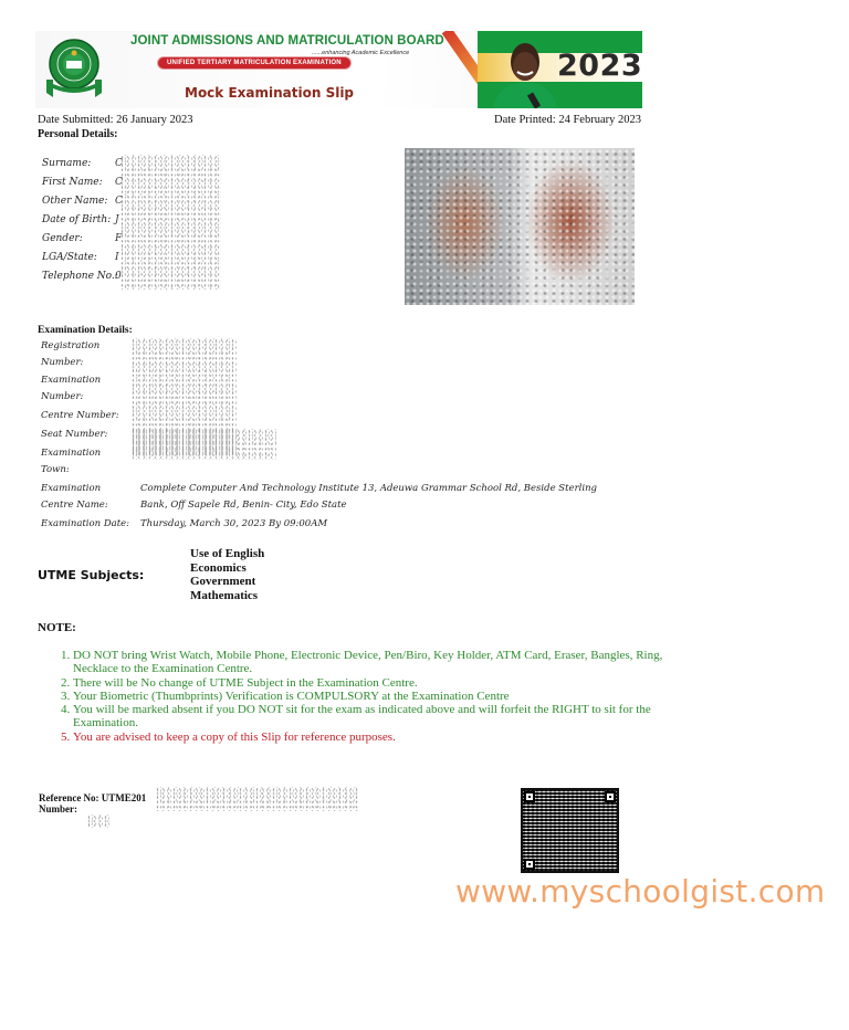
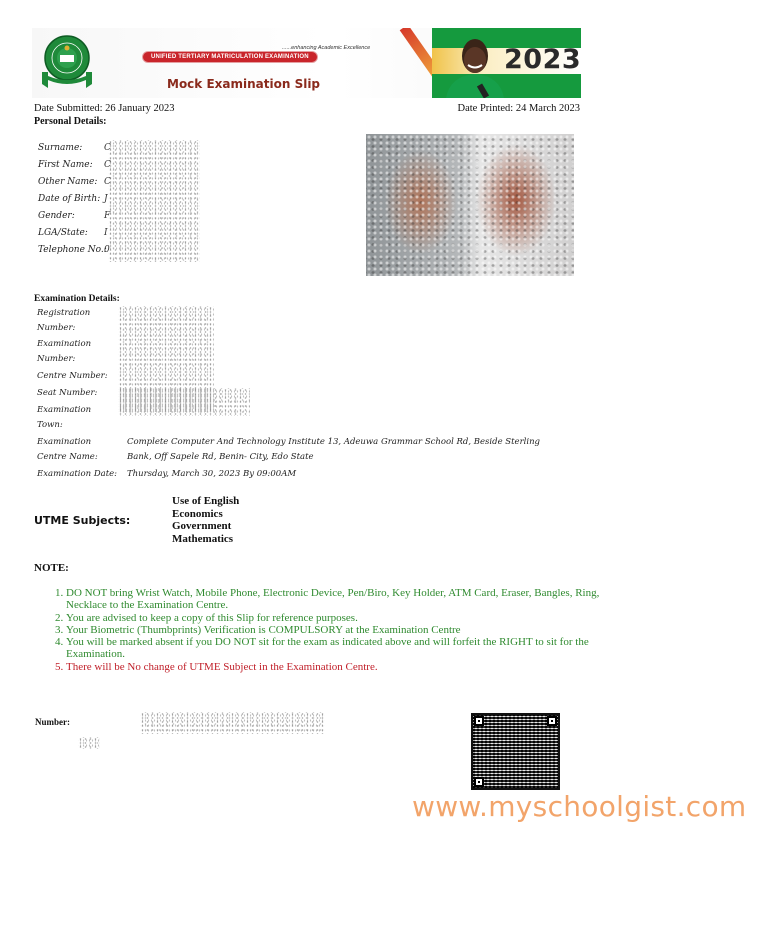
- JOINT ADMISSIONS AND MATRICULATION BOARD
  Mock Examination Slip
  2023
  Date Submitted: 26 January 2023
- Date Printed: 24 February 2023
+ Date Printed: 24 March 2023
  Personal Details:
  Surname:
  C
  First Name:
  C
  Other Name:
  C
  Date of Birth:
  J
  Gender:
  F
  LGA/State:
  I
  Telephone No.:
  0
  Examination Details:
  Registration
  Number:
  Examination
  Number:
  Centre Number:
  Seat Number:
  Examination
  Town:
  Examination
  Centre Name:
  Complete Computer And Technology Institute 13, Adeuwa Grammar School Rd, Beside Sterling
  Bank, Off Sapele Rd, Benin- City, Edo State
  Examination Date:
  Thursday, March 30, 2023 By 09:00AM
  UTME Subjects:
  Use of English
  Economics
  Government
  Mathematics
  NOTE:
  DO NOT bring Wrist Watch, Mobile Phone, Electronic Device, Pen/Biro, Key Holder, ATM Card, Eraser, Bangles, Ring, Necklace to the Examination Centre.
- There will be No change of UTME Subject in the Examination Centre.
+ You are advised to keep a copy of this Slip for reference purposes.
  Your Biometric (Thumbprints) Verification is COMPULSORY at the Examination Centre
  You will be marked absent if you DO NOT sit for the exam as indicated above and will forfeit the RIGHT to sit for the Examination.
- You are advised to keep a copy of this Slip for reference purposes.
+ There will be No change of UTME Subject in the Examination Centre.
- Reference No: UTME201
  Number:
  www.myschoolgist.com
